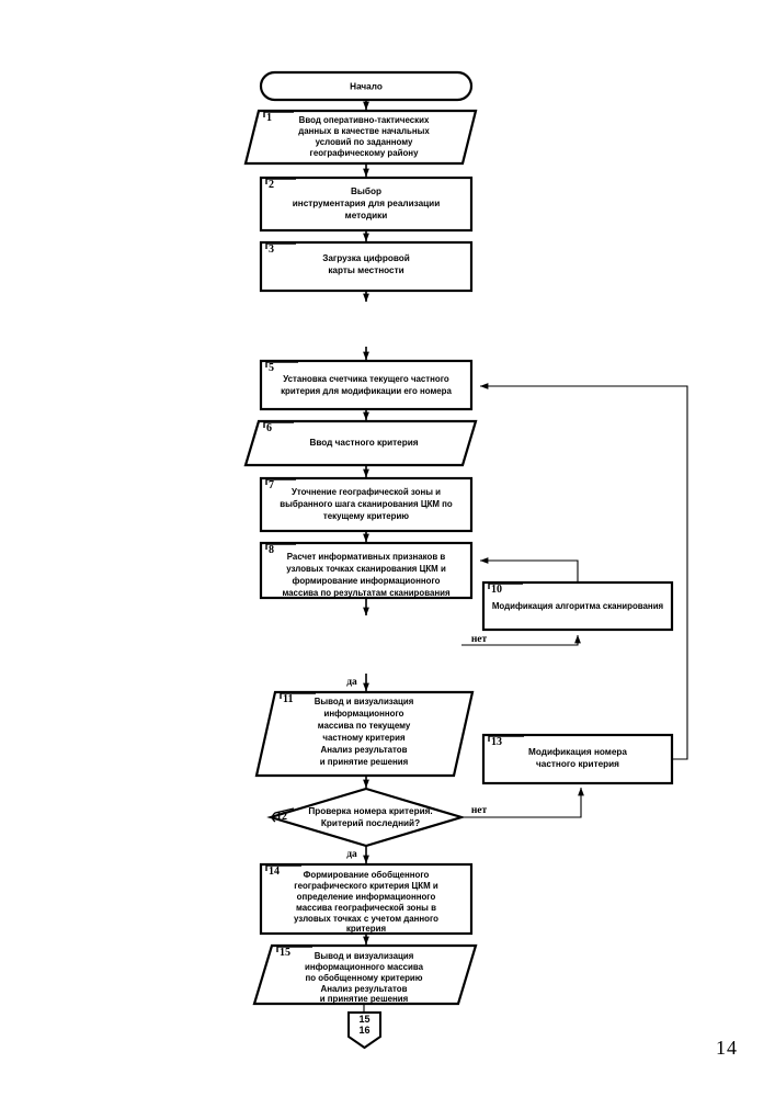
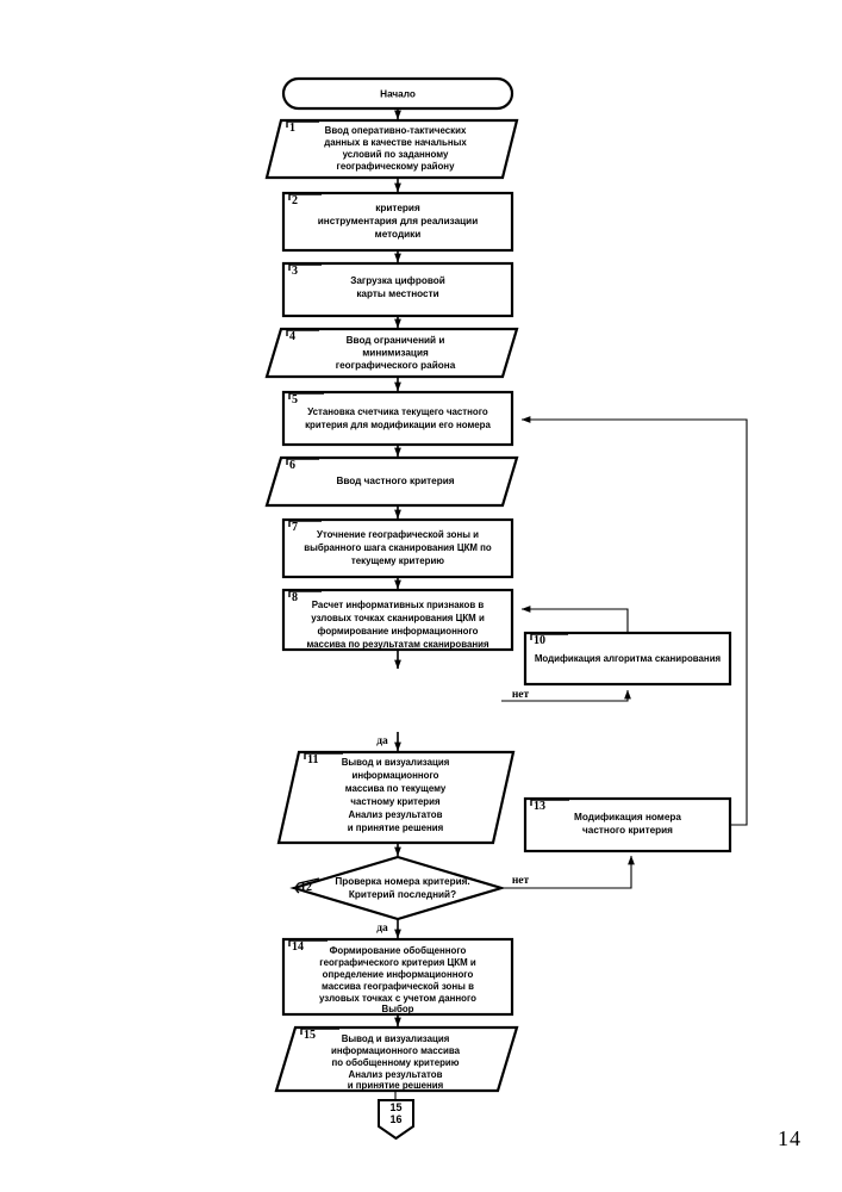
  Начало
  1
  Ввод оперативно-тактических
  данных в качестве начальных
  условий по заданному
  географическому району
  2
- Выбор
+ критерия
  инструментария для реализации
  методики
  3
  Загрузка цифровой
  карты местности
+ 4
+ Ввод ограничений и
+ минимизация
+ географического района
  5
  Установка счетчика текущего частного
  критерия для модификации его номера
  6
  Ввод частного критерия
  7
  Уточнение географической зоны и
  выбранного шага сканирования ЦКМ по
  текущему критерию
  8
  Расчет информативных признаков в
  узловых точках сканирования ЦКМ и
  формирование информационного
  массива по результатам сканирования
  нет
  да
  10
  Модификация алгоритма сканирования
  11
  Вывод и визуализация
  информационного
  массива по текущему
  частному критерия
  Анализ результатов
  и принятие решения
  12
  Проверка номера критерия.
  Критерий последний?
  нет
  да
  13
  Модификация номера
  частного критерия
  14
  Формирование обобщенного
  географического критерия ЦКМ и
  определение информационного
  массива географической зоны в
  узловых точках с учетом данного
- критерия
+ Выбор
  15
  Вывод и визуализация
  информационного массива
  по обобщенному критерию
  Анализ результатов
  и принятие решения
  15
  16
  14
